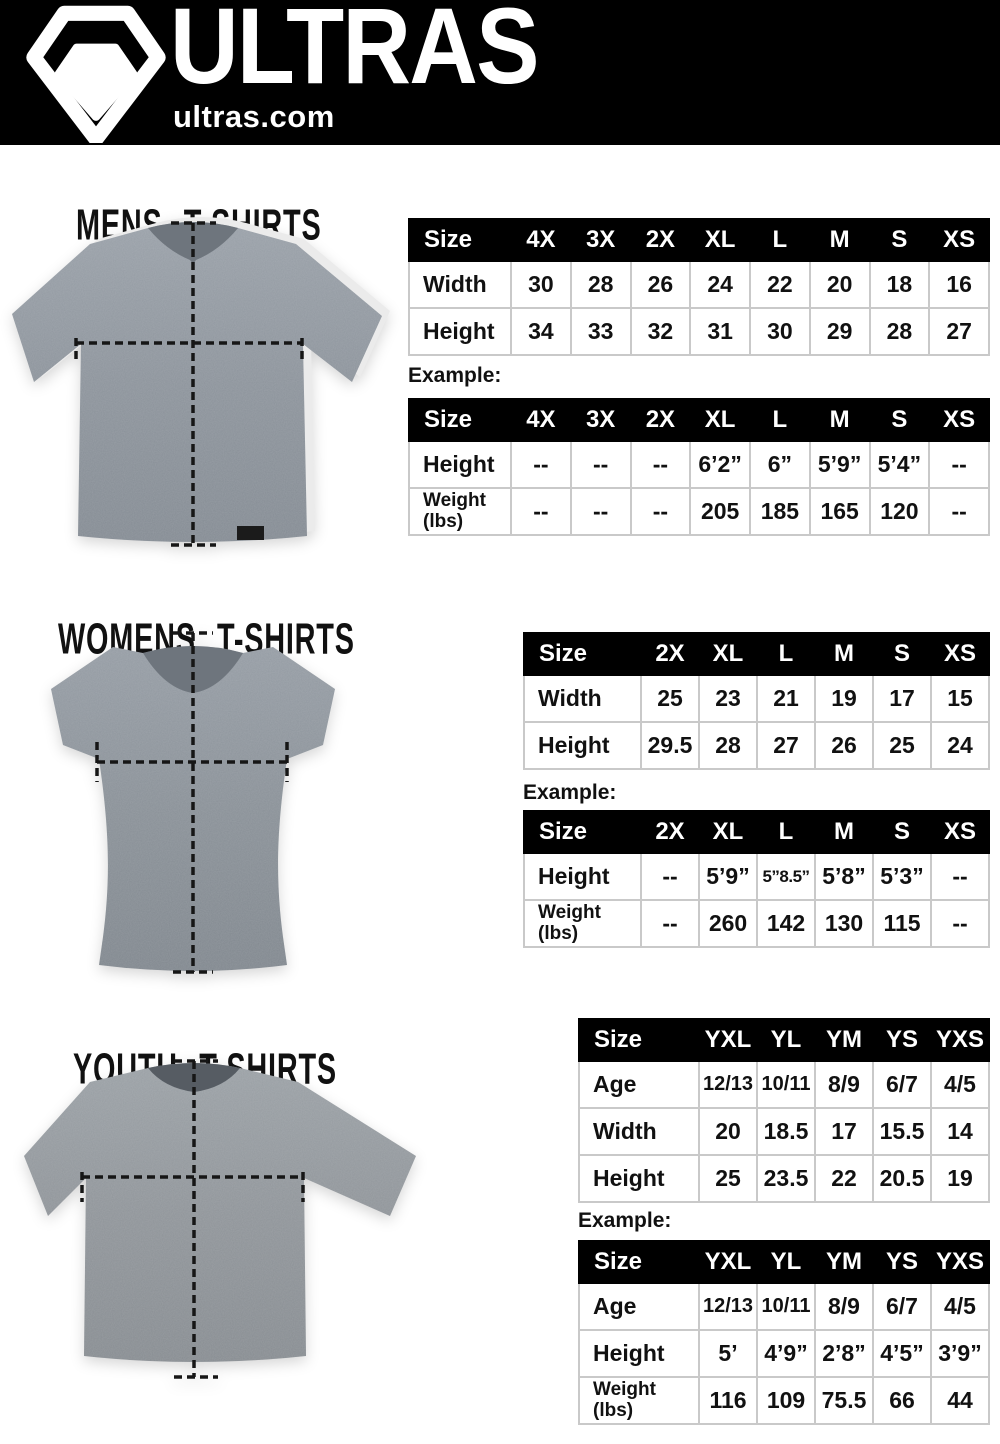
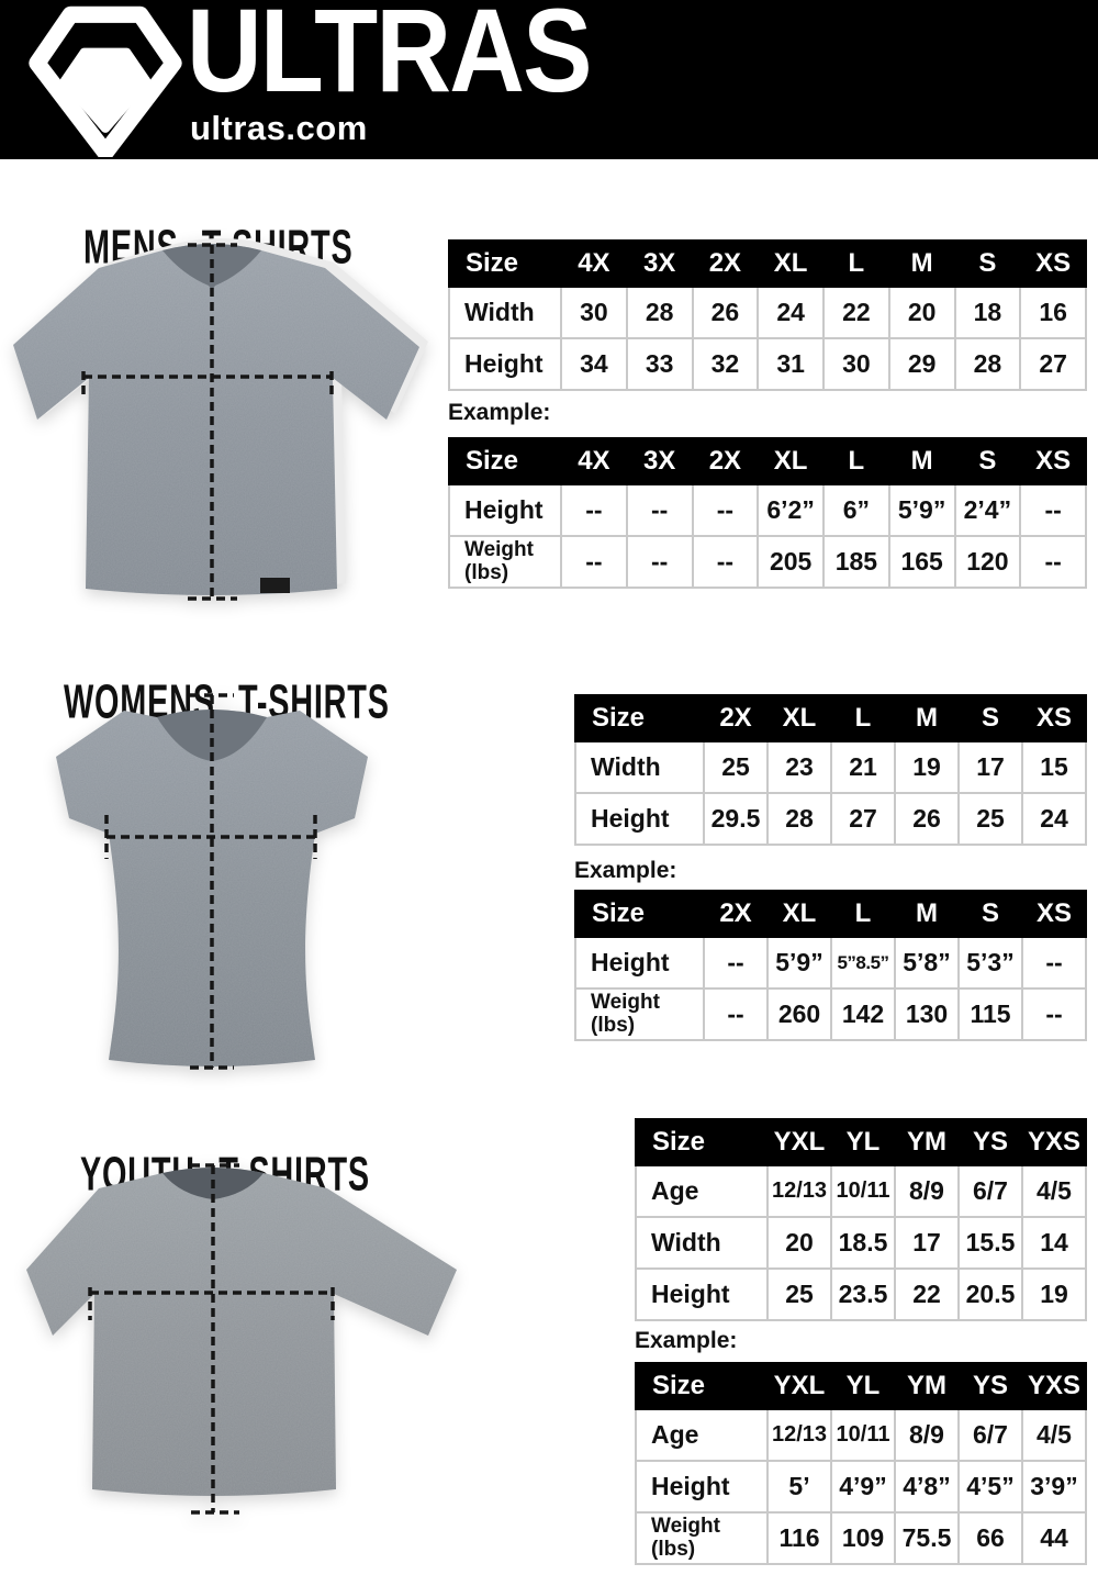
  ULTRAS
  ultras.com
  Size	4X	3X	2X	XL	L	M	S	XS
  Width	30	28	26	24	22	20	18	16
  Height	34	33	32	31	30	29	28	27
  Example:
  Size	4X	3X	2X	XL	L	M	S	XS
- Height	--	--	--	6’2”	6”	5’9”	5’4”	--
+ Height	--	--	--	6’2”	6”	5’9”	2’4”	--
  Weight (lbs)	--	--	--	205	185	165	120	--
  WOMENS T-SHIRTS
  Size	2X	XL	L	M	S	XS
  Width	25	23	21	19	17	15
  Height	29.5	28	27	26	25	24
  Example:
  Size	2X	XL	L	M	S	XS
  Height	--	5’9”	5”8.5”	5’8”	5’3”	--
  Weight (lbs)	--	260	142	130	115	--
  Size	YXL	YL	YM	YS	YXS
  Age	12/13	10/11	8/9	6/7	4/5
  Width	20	18.5	17	15.5	14
  Height	25	23.5	22	20.5	19
  Example:
  Size	YXL	YL	YM	YS	YXS
  Age	12/13	10/11	8/9	6/7	4/5
- Height	5’	4’9”	2’8”	4’5”	3’9”
+ Height	5’	4’9”	4’8”	4’5”	3’9”
  Weight (lbs)	116	109	75.5	66	44
